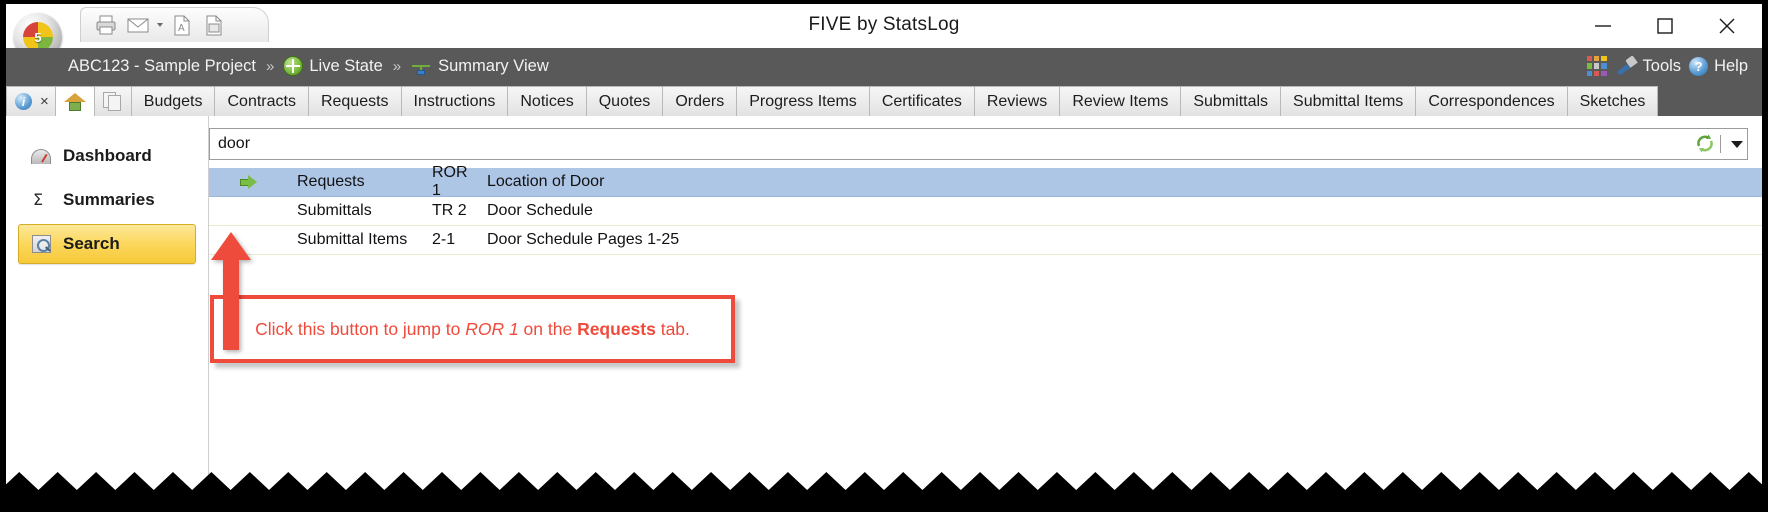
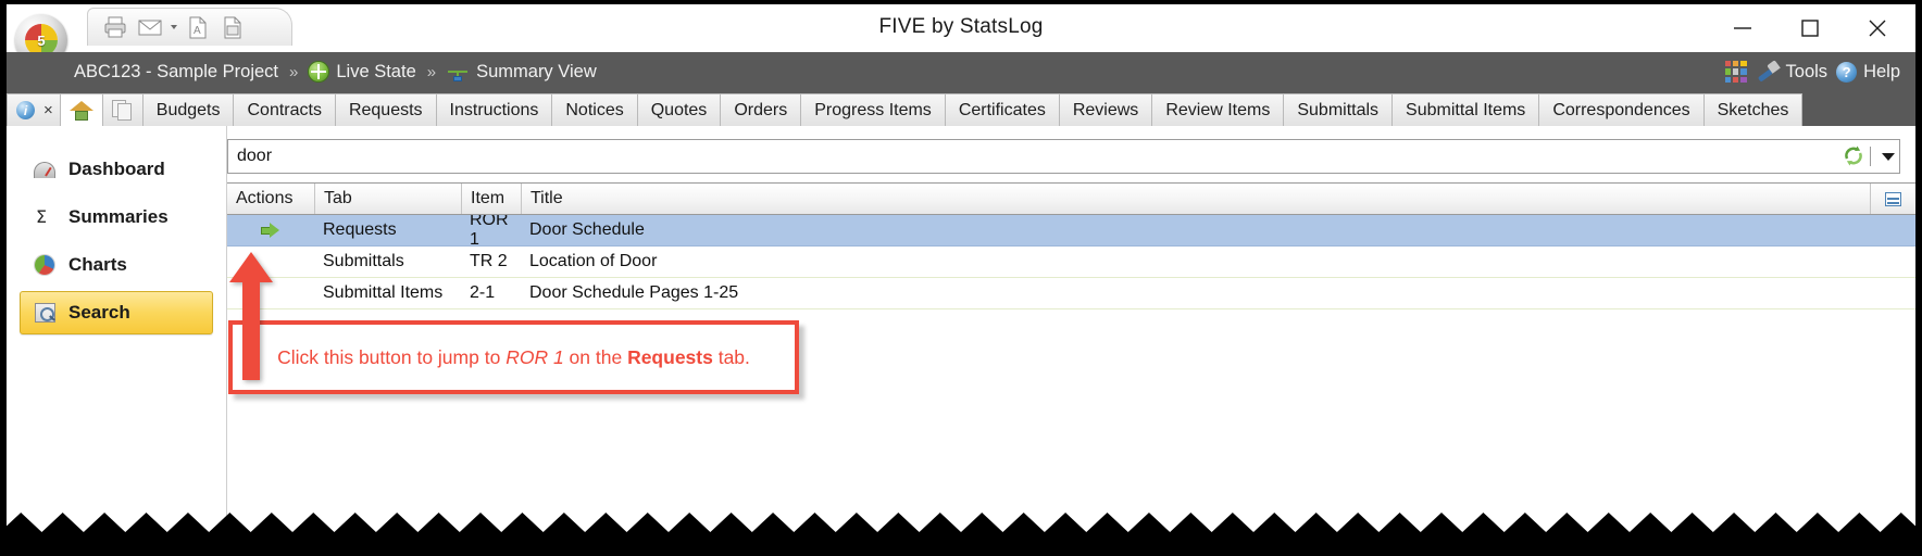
  FIVE by StatsLog
  A
  5
  ABC123 - Sample Project
  »
  Live State
  »
  Summary View
  Tools
  ?
  Help
  i
  ×
  Budgets
  Contracts
  Requests
  Instructions
  Notices
  Quotes
  Orders
  Progress Items
  Certificates
  Reviews
  Review Items
  Submittals
  Submittal Items
  Correspondences
  Sketches
  Dashboard
  Σ
  Summaries
+ Charts
  Search
  door
+ Actions
+ Tab
+ Item
+ Title
  Requests
  ROR 1
- Location of Door
+ Door Schedule
  Submittals
  TR 2
- Door Schedule
+ Location of Door
  Submittal Items
  2-1
  Door Schedule Pages 1-25
  Click this button to jump to ROR 1 on the Requests tab.
